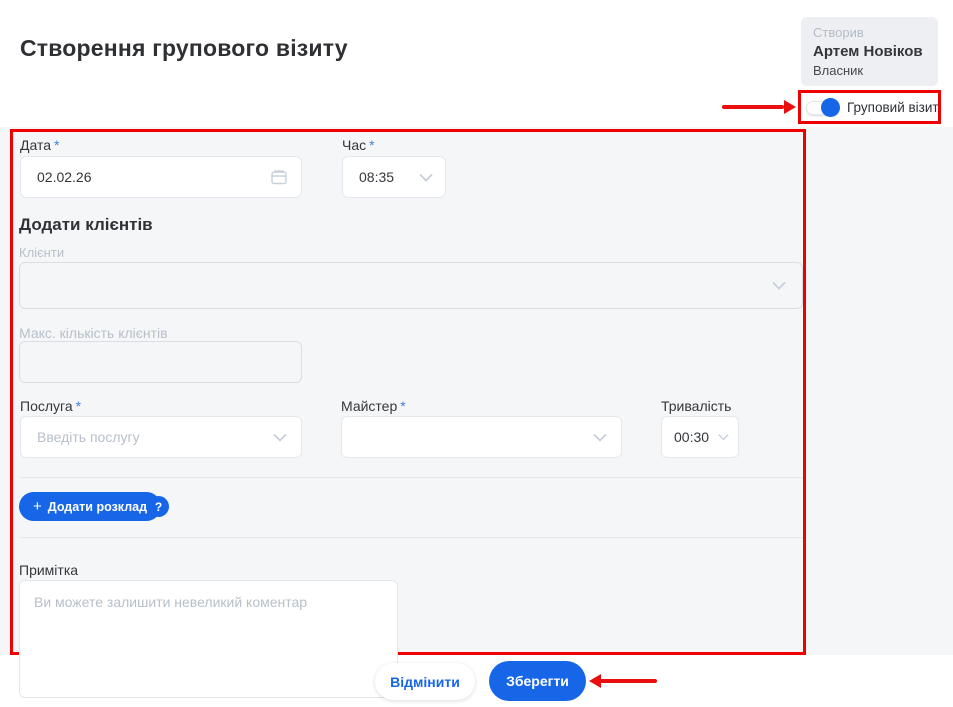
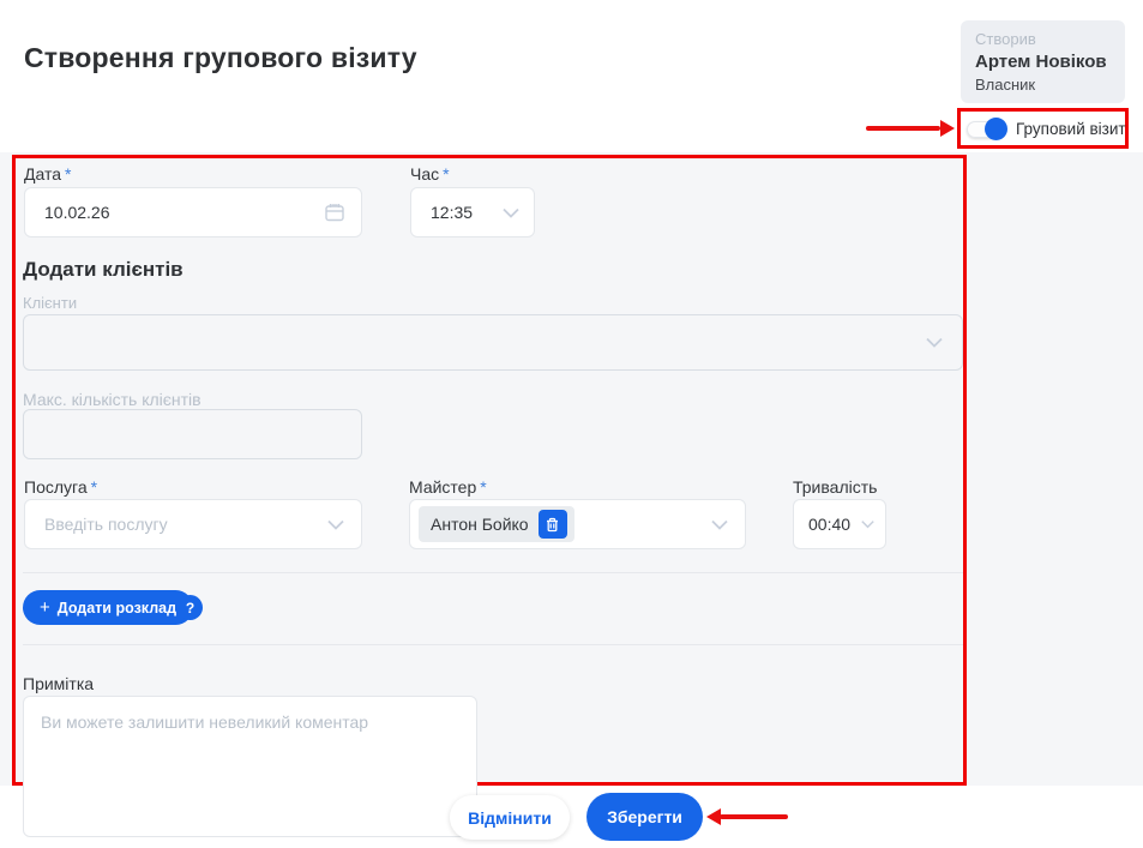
  Створення групового візиту
  Створив
  Артем Новіков
  Власник
  Груповий візит
  Дата *
- 02.02.26
+ 10.02.26
  Час *
- 08:35
+ 12:35
  Додати клієнтів
  Клієнти
  Макс. кількість клієнтів
  Послуга *
  Введіть послугу
  Майстер *
+ Антон Бойко
  Тривалість
- 00:30
+ 00:40
  +
  Додати розклад
  ?
  Примітка
  Ви можете залишити невеликий коментар
  Відмінити
  Зберегти
